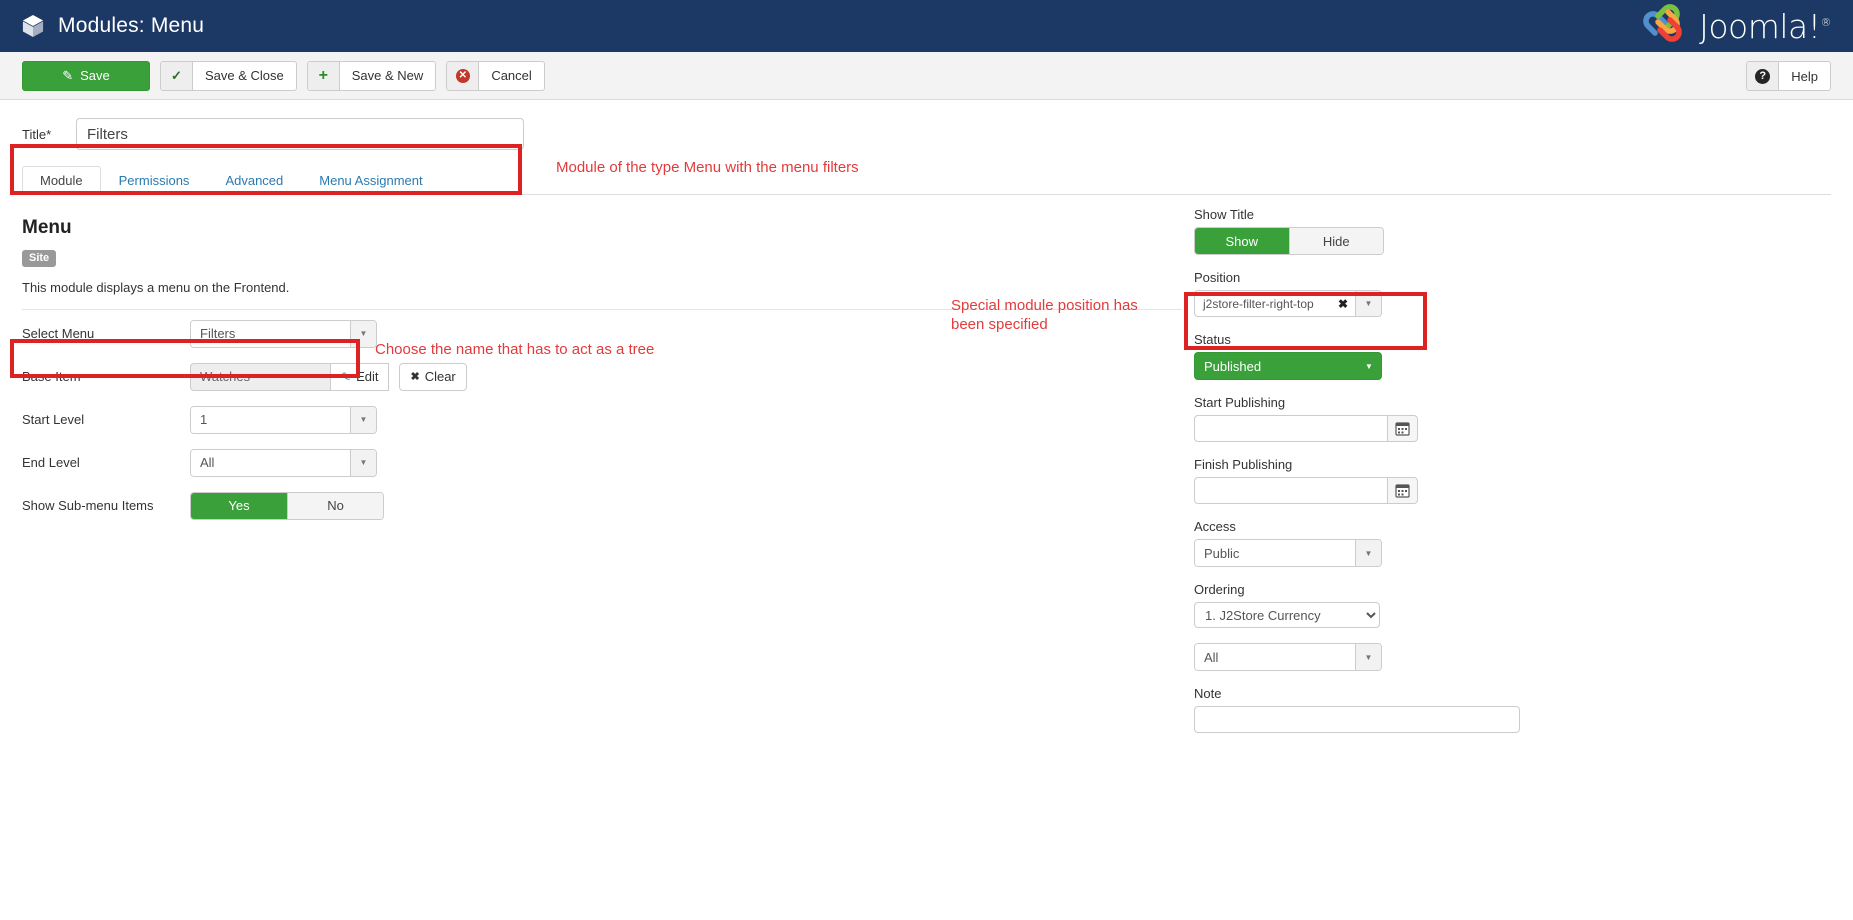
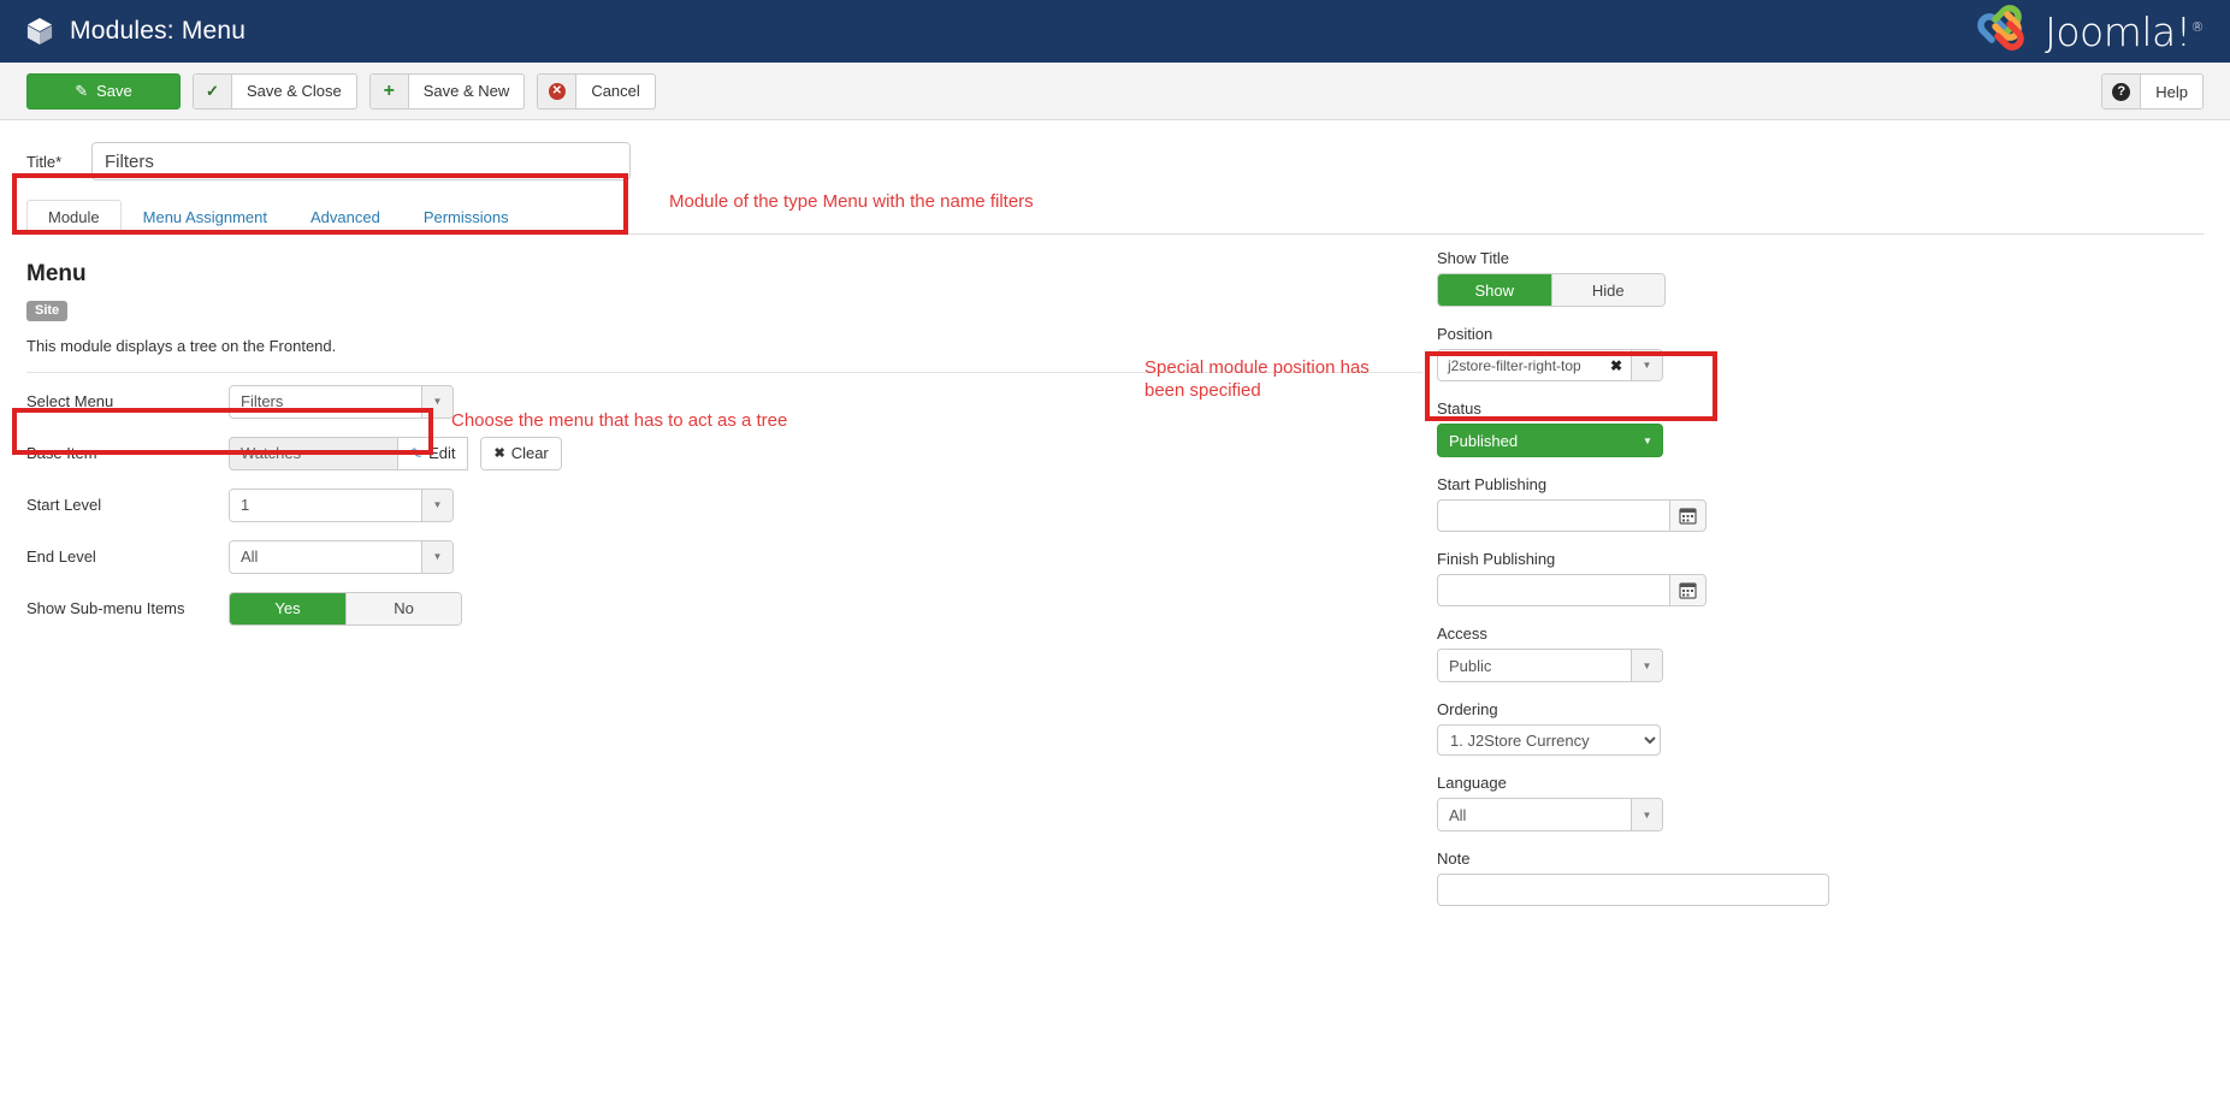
  Modules: Menu
  Joomla!®
  ✎
  Save
  ✓
  Save & Close
  +
  Save & New
  ✕
  Cancel
  ?
  Help
- Module of the type Menu with the menu filters
+ Module of the type Menu with the name filters
- Choose the name that has to act as a tree
+ Choose the menu that has to act as a tree
  Special module position has
  been specified
  Title*
  Filters
  Module
- Permissions
+ Menu Assignment
  Advanced
- Menu Assignment
+ Permissions
  Menu
  Site
- This module displays a menu on the Frontend.
+ This module displays a tree on the Frontend.
  Select Menu
  Filters
  ▼
  Base Item
  Watches
  ✎
  Edit
  ✖
  Clear
  Start Level
  1
  ▼
  End Level
  All
  ▼
  Show Sub-menu Items
  Yes
  No
  Show Title
  Show
  Hide
  Position
  j2store-filter-right-top
  ✖
  ▼
  Status
  Published
  ▼
  Start Publishing
  Finish Publishing
  Access
  Public
  ▼
  Ordering
  1. J2Store Currency
+ Language
  All
  ▼
  Note
